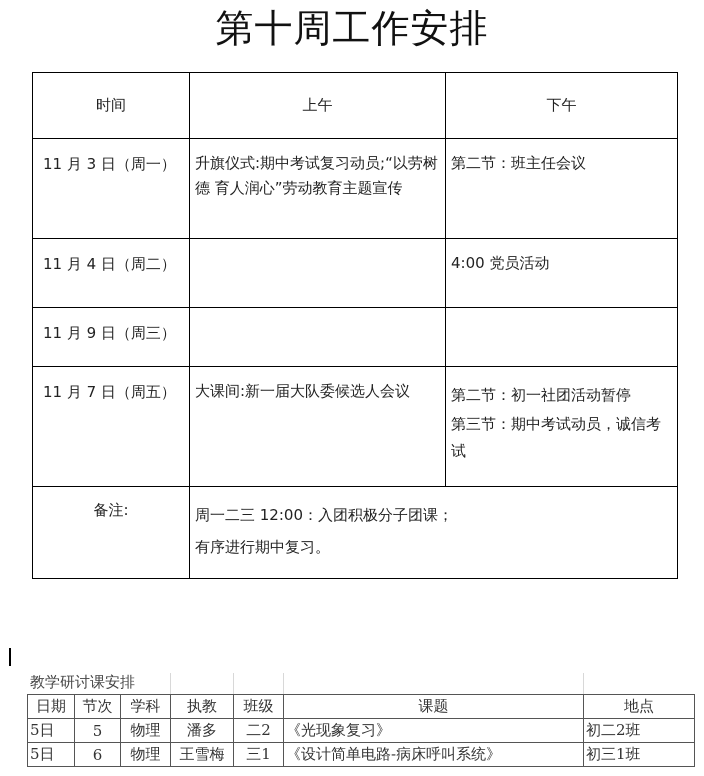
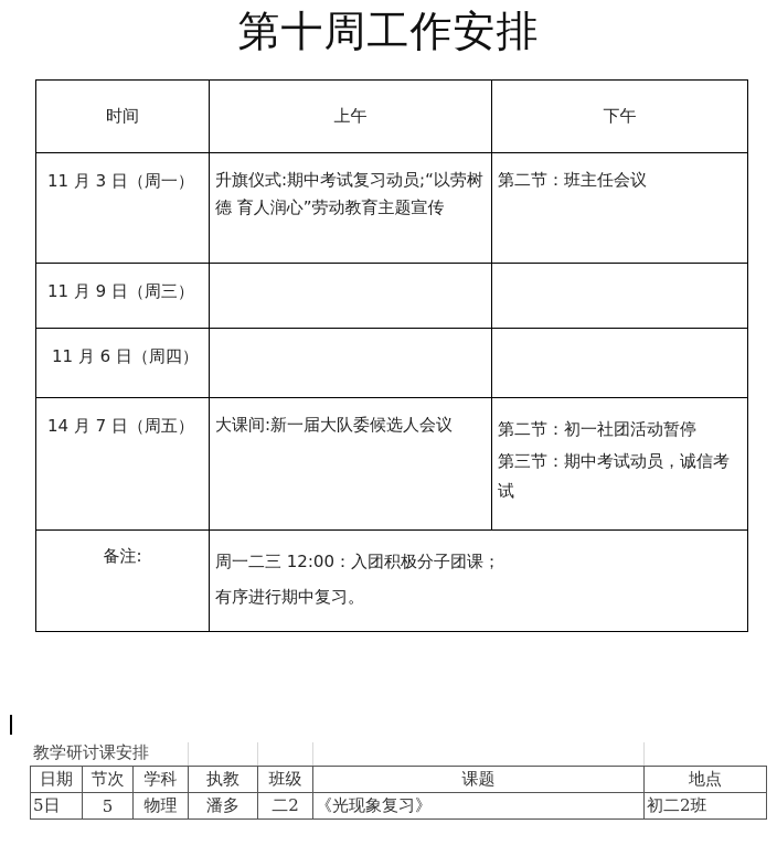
  第十周工作安排
  时间	上午	下午
  11 月 3 日（周一）	升旗仪式:期中考试复习动员;“以劳树德 育人润心”劳动教育主题宣传	第二节：班主任会议
- 11 月 4 日（周二）		4:00 党员活动
  11 月 9 日（周三）
+ 11 月 6 日（周四）
- 11 月 7 日（周五）	大课间:新一届大队委候选人会议	第二节：初一社团活动暂停 第三节：期中考试动员，诚信考试
+ 14 月 7 日（周五）	大课间:新一届大队委候选人会议	第二节：初一社团活动暂停 第三节：期中考试动员，诚信考试
  备注:	周一二三 12:00：入团积极分子团课； 有序进行期中复习。
  教学研讨课安排
  日期	节次	学科	执教	班级	课题	地点
  5日	5	物理	潘多	二2	《光现象复习》	初二2班
- 5日	6	物理	王雪梅	三1	《设计简单电路-病床呼叫系统》	初三1班
